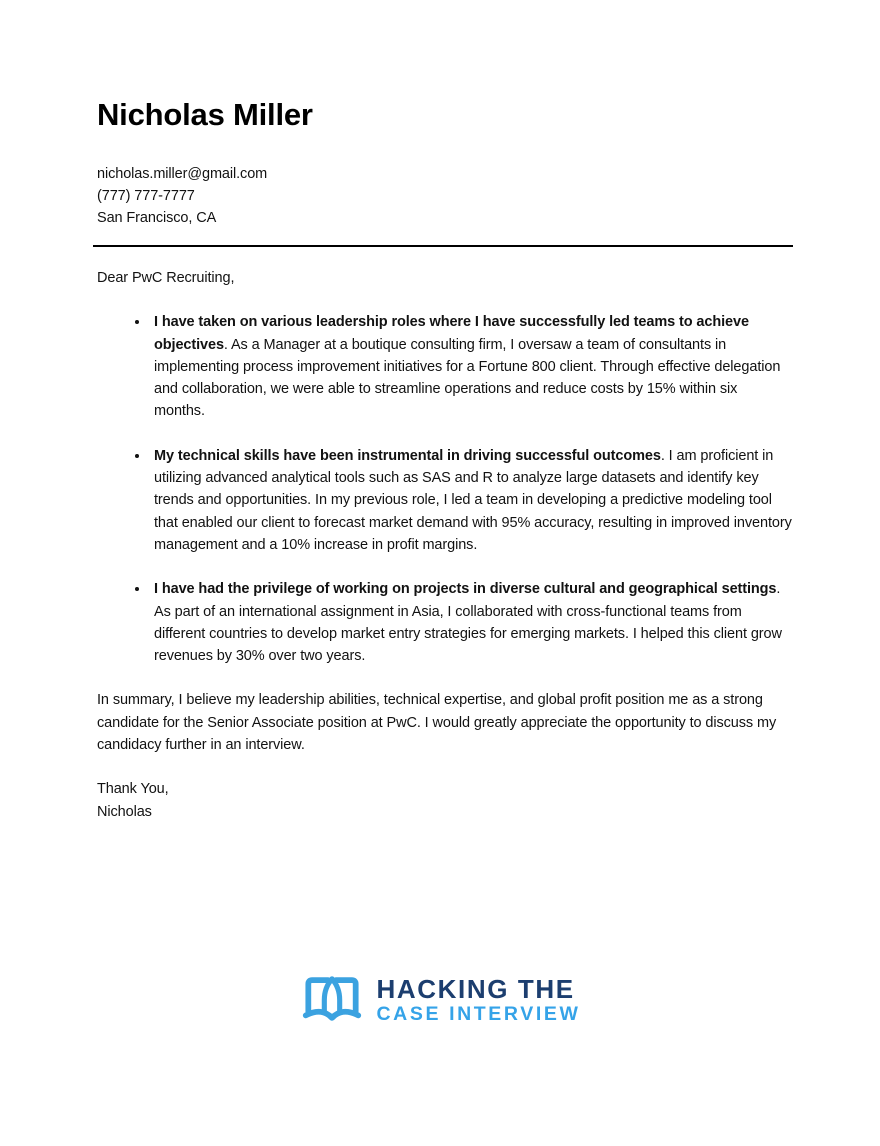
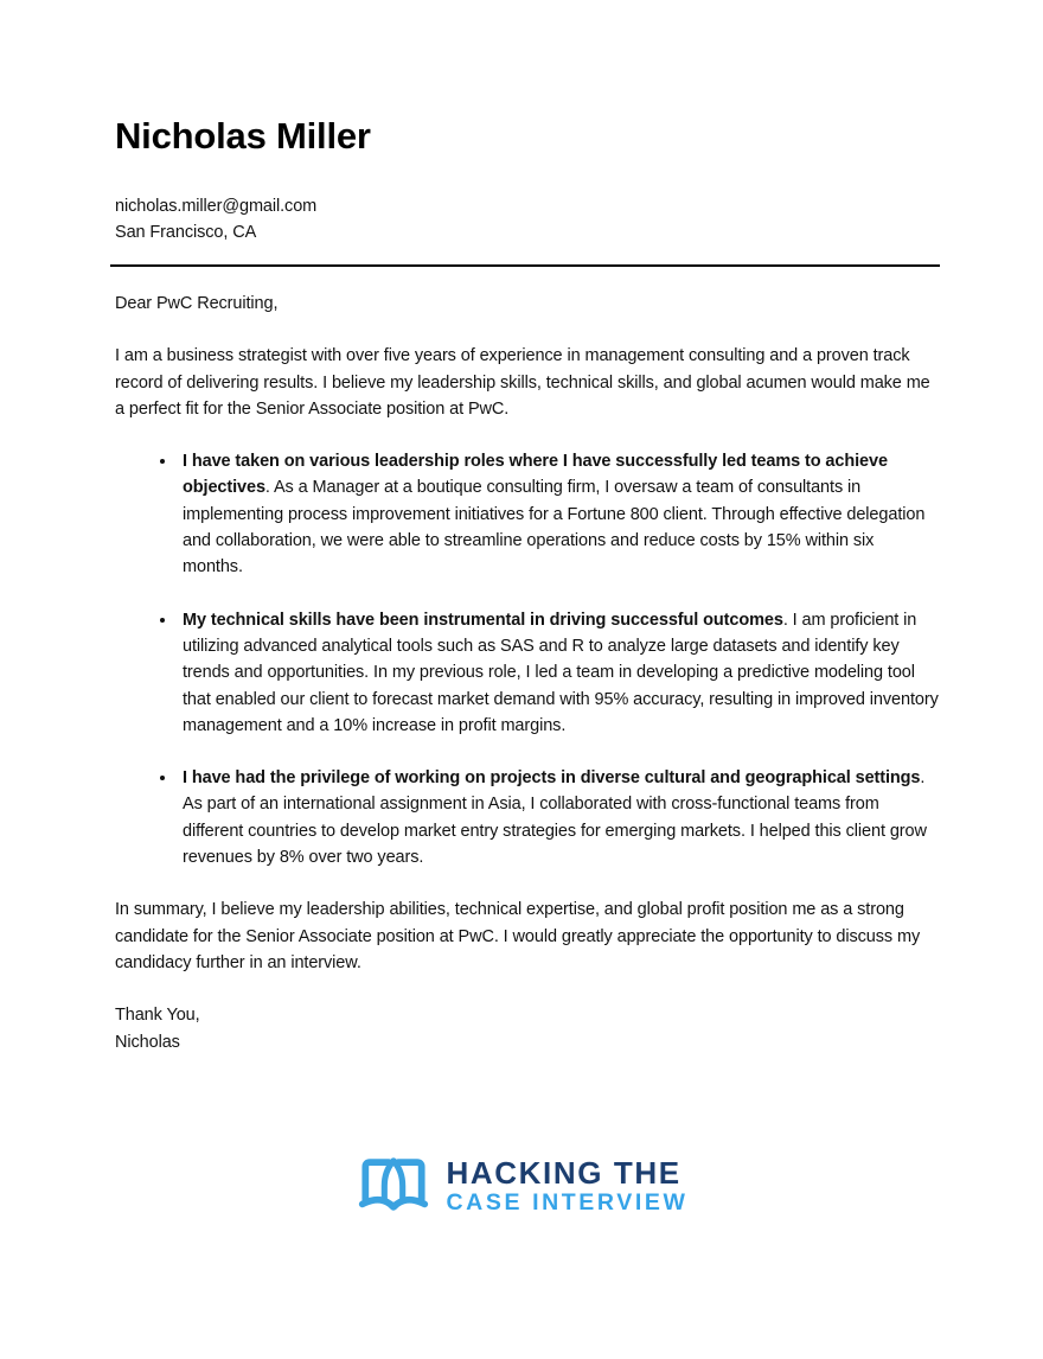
  Nicholas Miller
  nicholas.miller@gmail.com
- (777) 777-7777
  San Francisco, CA
  Dear PwC Recruiting,
+ I am a business strategist with over five years of experience in management consulting and a proven track record of delivering results. I believe my leadership skills, technical skills, and global acumen would make me a perfect fit for the Senior Associate position at PwC.
  I have taken on various leadership roles where I have successfully led teams to achieve objectives. As a Manager at a boutique consulting firm, I oversaw a team of consultants in implementing process improvement initiatives for a Fortune 800 client. Through effective delegation and collaboration, we were able to streamline operations and reduce costs by 15% within six months.
  My technical skills have been instrumental in driving successful outcomes. I am proficient in utilizing advanced analytical tools such as SAS and R to analyze large datasets and identify key trends and opportunities. In my previous role, I led a team in developing a predictive modeling tool that enabled our client to forecast market demand with 95% accuracy, resulting in improved inventory management and a 10% increase in profit margins.
- I have had the privilege of working on projects in diverse cultural and geographical settings. As part of an international assignment in Asia, I collaborated with cross-functional teams from different countries to develop market entry strategies for emerging markets. I helped this client grow revenues by 30% over two years.
+ I have had the privilege of working on projects in diverse cultural and geographical settings. As part of an international assignment in Asia, I collaborated with cross-functional teams from different countries to develop market entry strategies for emerging markets. I helped this client grow revenues by 8% over two years.
  In summary, I believe my leadership abilities, technical expertise, and global profit position me as a strong candidate for the Senior Associate position at PwC. I would greatly appreciate the opportunity to discuss my candidacy further in an interview.
  Thank You,
  Nicholas
  HACKING THE
  CASE INTERVIEW
